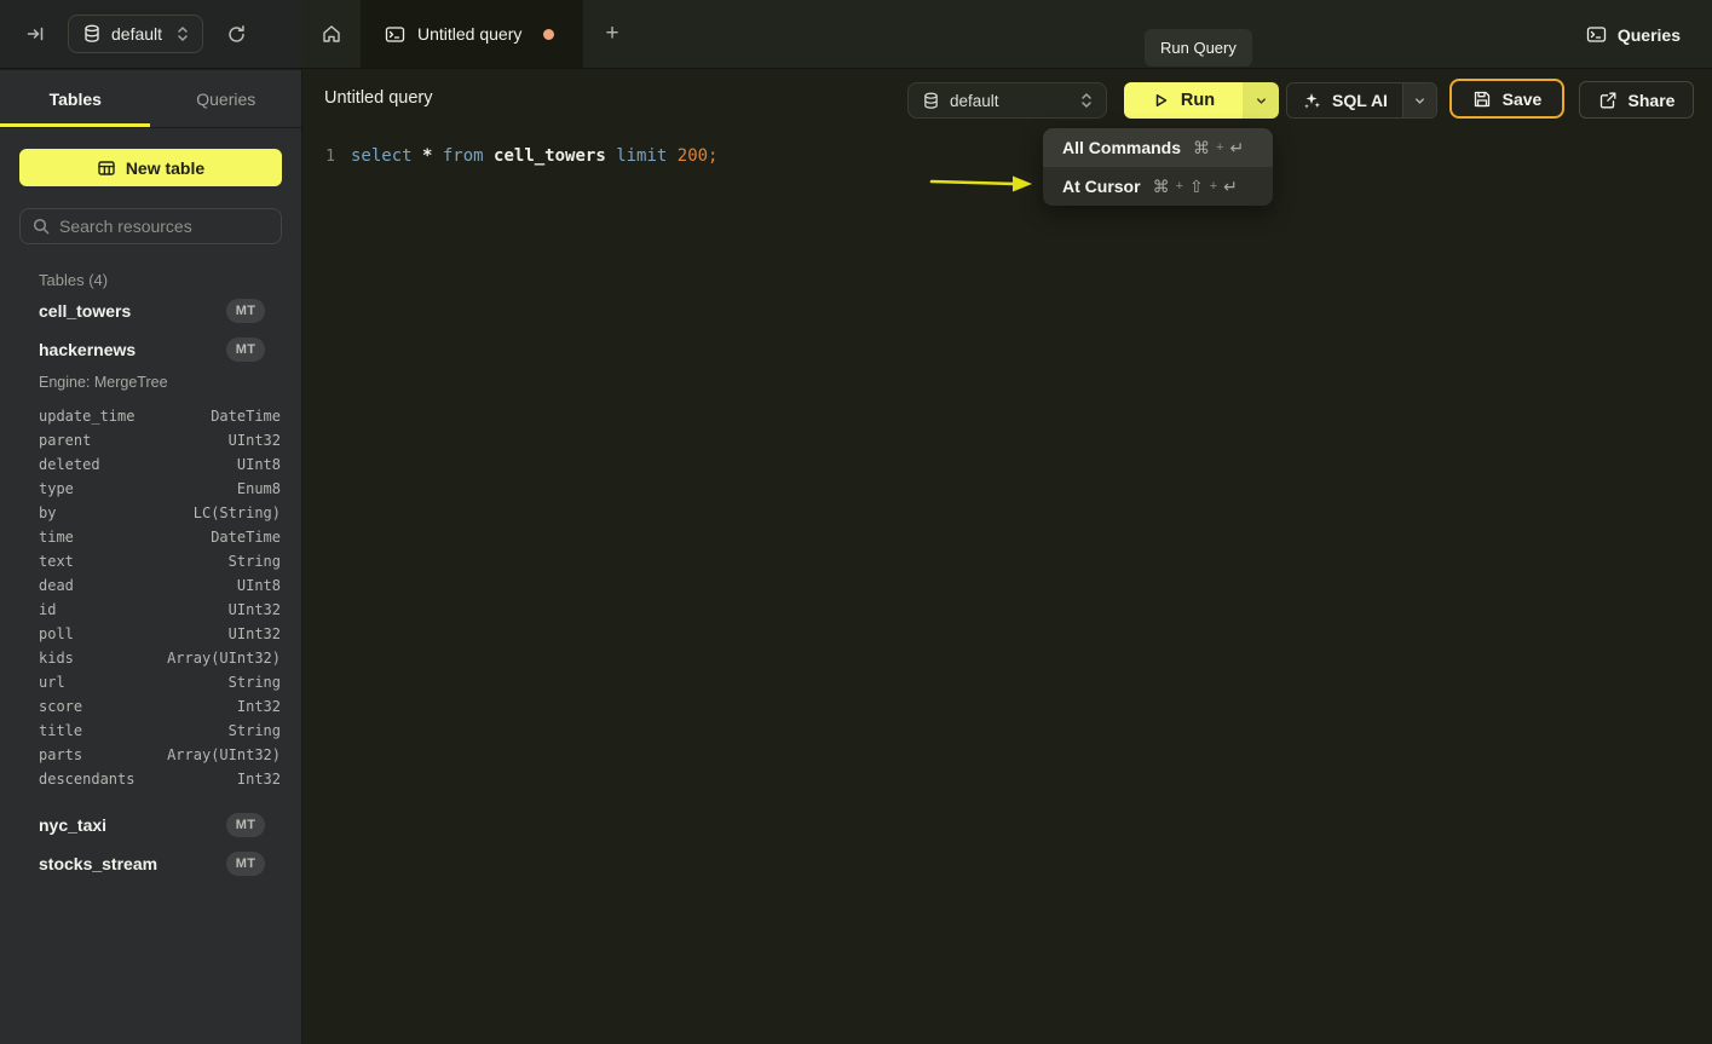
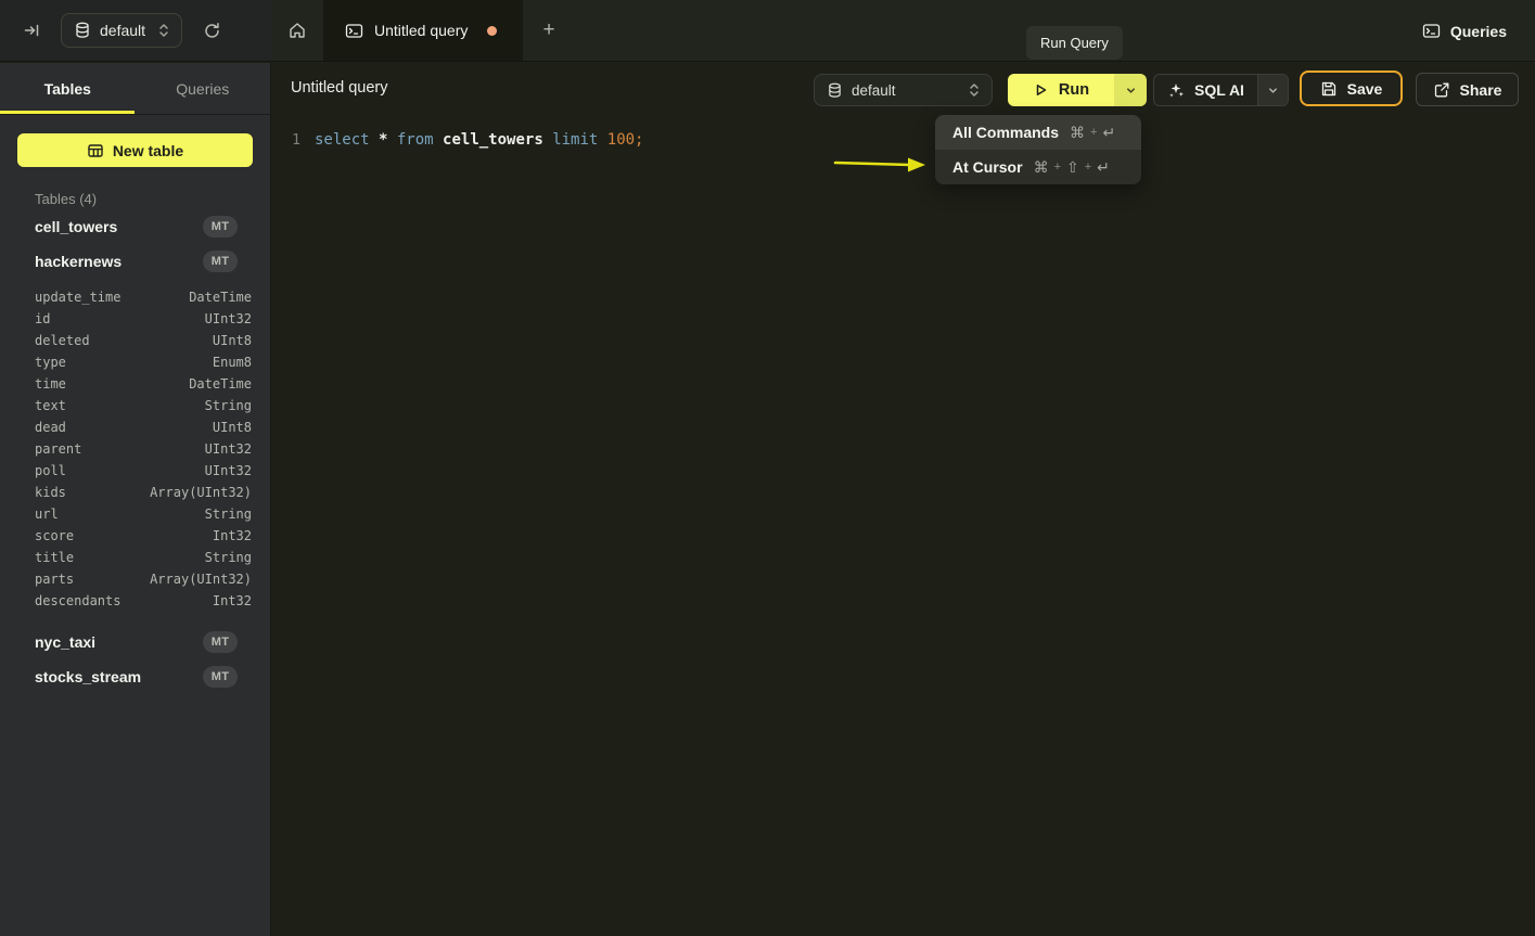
  default
  Untitled query
  +
  Queries
  Tables
  Queries
  New table
- Search resources
  Tables (4)
  cell_towers
  MT
  hackernews
  MT
- Engine: MergeTree
  update_time
  DateTime
- parent
+ id
  UInt32
  deleted
  UInt8
  type
  Enum8
- by
- LC(String)
  time
  DateTime
  text
  String
  dead
  UInt8
- id
+ parent
  UInt32
  poll
  UInt32
  kids
  Array(UInt32)
  url
  String
  score
  Int32
  title
  String
  parts
  Array(UInt32)
  descendants
  Int32
  nyc_taxi
  MT
  stocks_stream
  MT
  Untitled query
  default
  Run
  SQL AI
  Save
  Share
  Run Query
  All Commands
  ⌘
  +
  ↵
  At Cursor
  ⌘
  +
  ⇧
  +
  ↵
  1
- select * from cell_towers limit 200;
+ select * from cell_towers limit 100;
